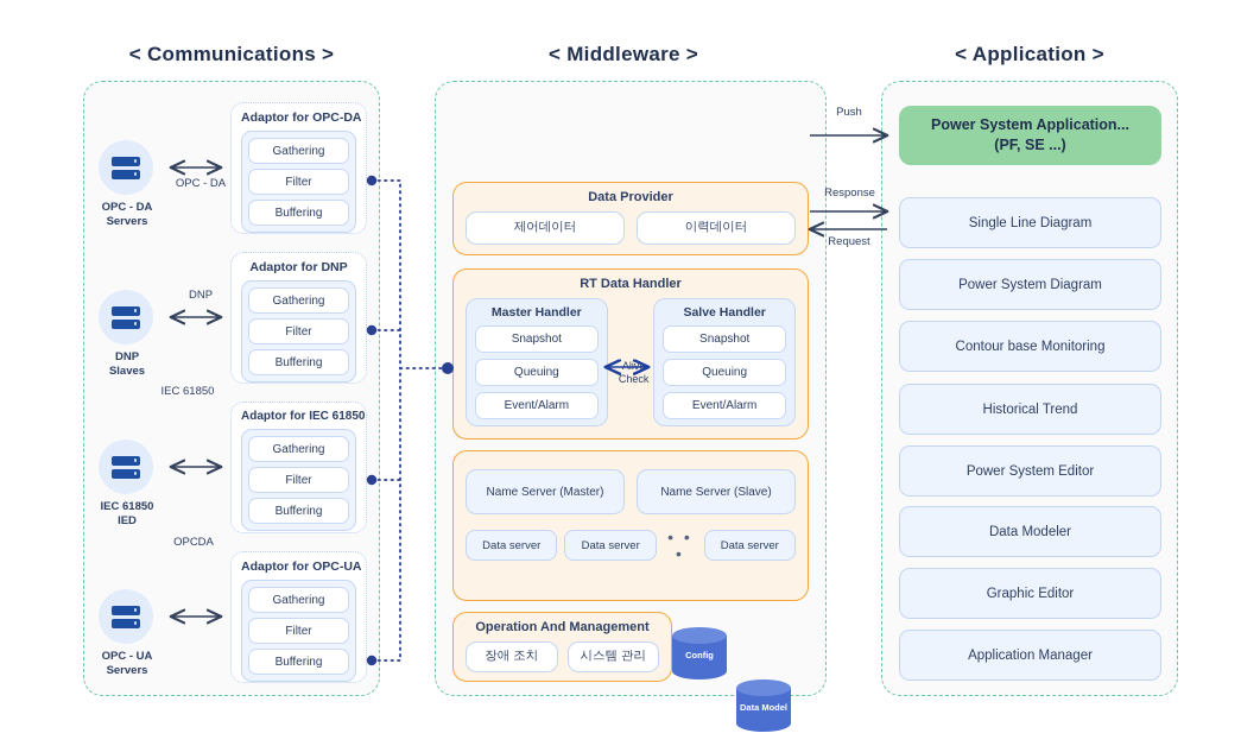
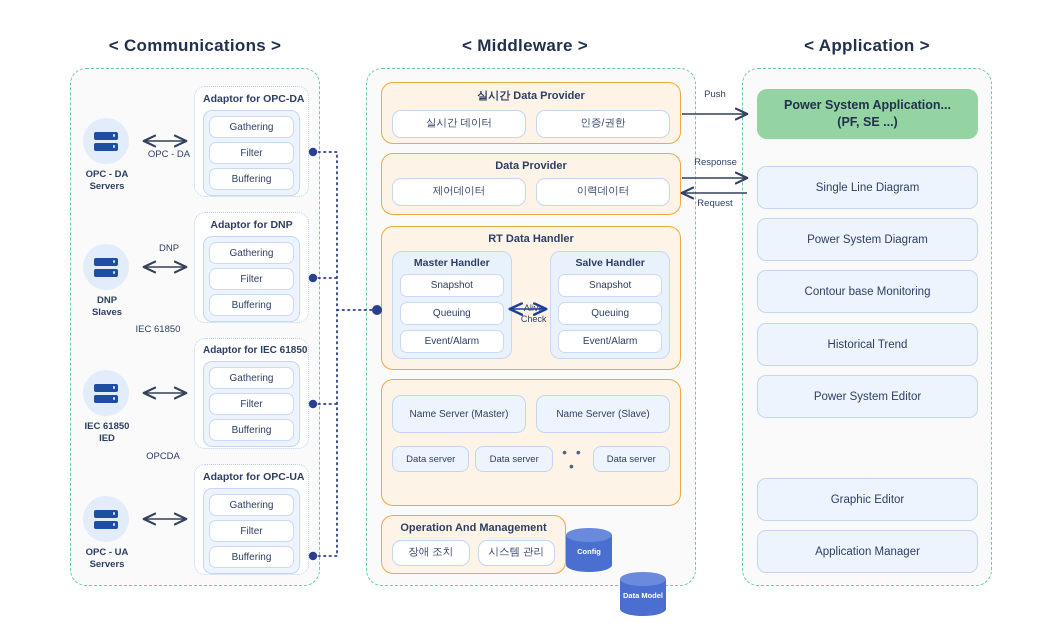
  < Communications >
  < Middleware >
  < Application >
  OPC - DA
  Servers
  OPC - DA
  DNP Slaves
  DNP
  IEC 61850
  IED
  IEC 61850
  OPC - UA
  Servers
  OPCDA
  Adaptor for OPC-D
  Gathering
  Filter
  Buffering
  Adaptor for DNP
  Gathering
  Filter
  Buffering
  Adaptor for IEC 6185
  Gathering
  Filter
  Buffering
  Adaptor for OPC-U
  Gathering
  Filter
  Buffering
+ 실시간 Data Provider
+ 실시간 데이터
+ 인증/권한
  Data Provider
  제어데이터
  이력데이터
  RT Data Handler
  Master Handler
  Snapshot
  Queuing
  Event/Alarm
  Alive
  Check
  Salve Handler
  Snapshot
  Queuing
  Event/Alarm
  Name Server (Master)
  Name Server (Slave)
  Data server
  Data server
  • • •
  Data server
  Operation And Management
  장애 조치
  시스템 관리
  Config
  Data Model
  Power System Application...
  (PF, SE ...)
  Single Line Diagram
  Power System Diagram
  Contour base Monitoring
  Historical Trend
  Power System Editor
- Data Modeler
  Graphic Editor
  Application Manager
  Push
  Response
  Request
